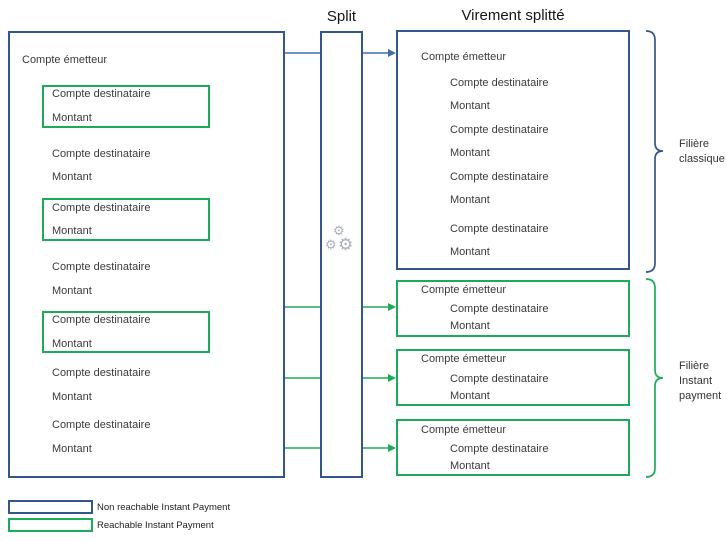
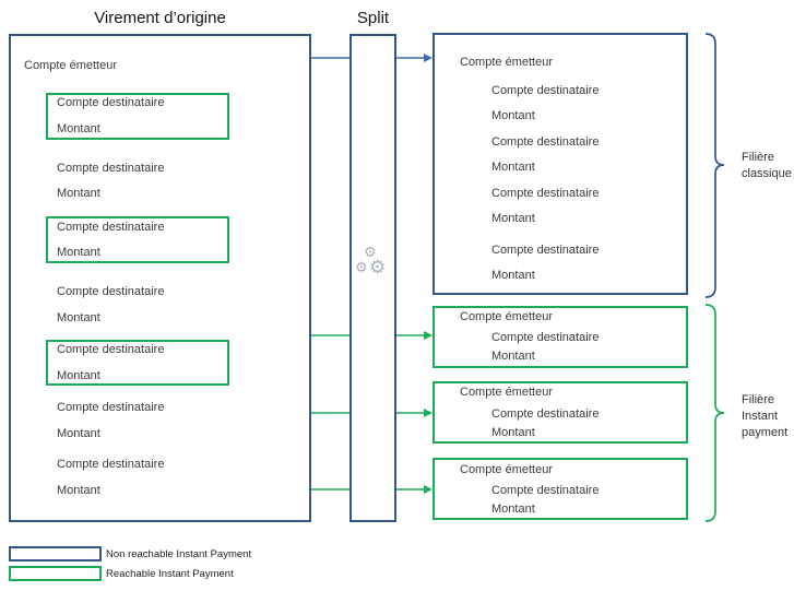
+ Virement d’origine
  Split
- Virement splitté
  Compte émetteur
  Compte destinataire
  Montant
  Compte destinataire
  Montant
  Compte destinataire
  Montant
  Compte destinataire
  Montant
  Compte destinataire
  Montant
  Compte destinataire
  Montant
  Compte destinataire
  Montant
  ⚙
  ⚙
  ⚙
  Compte émetteur
  Compte destinataire
  Montant
  Compte destinataire
  Montant
  Compte destinataire
  Montant
  Compte destinataire
  Montant
  Compte émetteur
  Compte destinataire
  Montant
  Compte émetteur
  Compte destinataire
  Montant
  Compte émetteur
  Compte destinataire
  Montant
  Filière
  classique
  Filière
  Instant
  payment
  Non reachable Instant Payment
  Reachable Instant Payment
